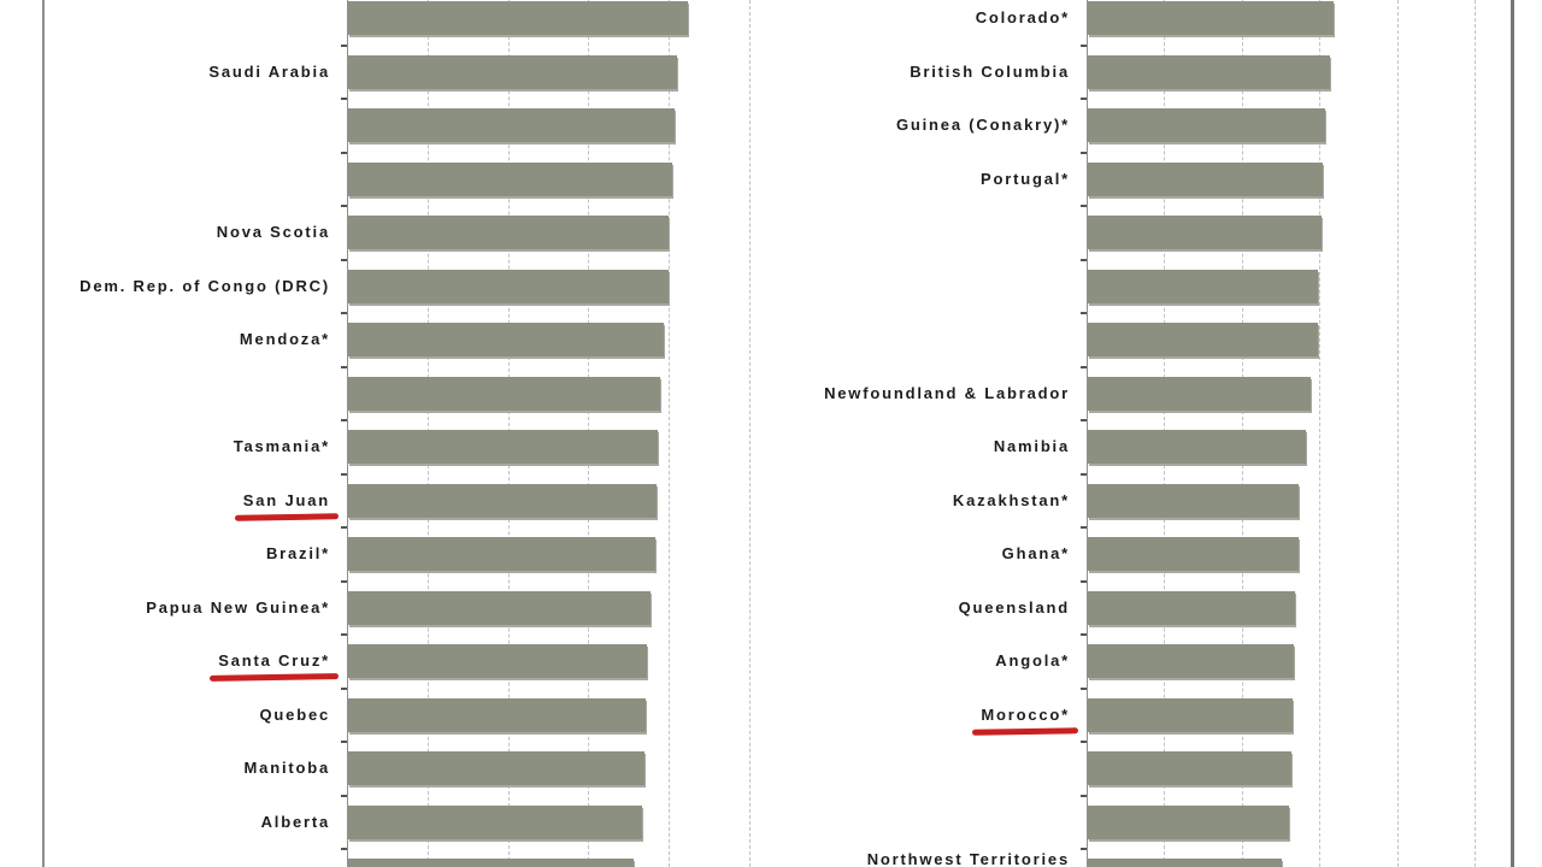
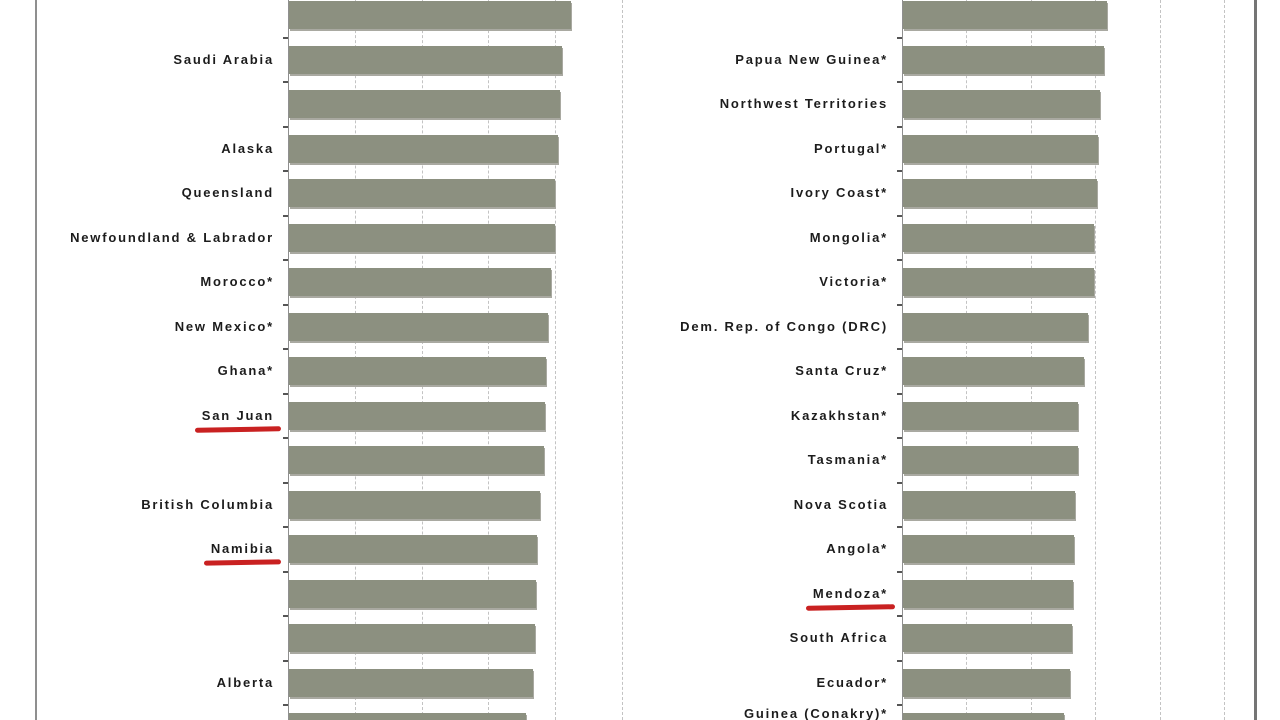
  Saudi Arabia
+ Alaska
- Nova Scotia
+ Queensland
- Dem. Rep. of Congo (DRC)
+ Newfoundland & Labrador
- Mendoza*
+ Morocco*
+ New Mexico*
- Tasmania*
+ Ghana*
  San Juan
- Brazil*
- Papua New Guinea*
+ British Columbia
- Santa Cruz*
+ Namibia
- Quebec
- Manitoba
  Alberta
- Colorado*
- British Columbia
+ Papua New Guinea*
- Guinea (Conakry)*
+ Northwest Territories
  Portugal*
+ Ivory Coast*
+ Mongolia*
+ Victoria*
- Newfoundland & Labrador
+ Dem. Rep. of Congo (DRC)
- Namibia
+ Santa Cruz*
  Kazakhstan*
- Ghana*
+ Tasmania*
- Queensland
+ Nova Scotia
  Angola*
- Morocco*
+ Mendoza*
+ South Africa
+ Ecuador*
- Northwest Territories
+ Guinea (Conakry)*
